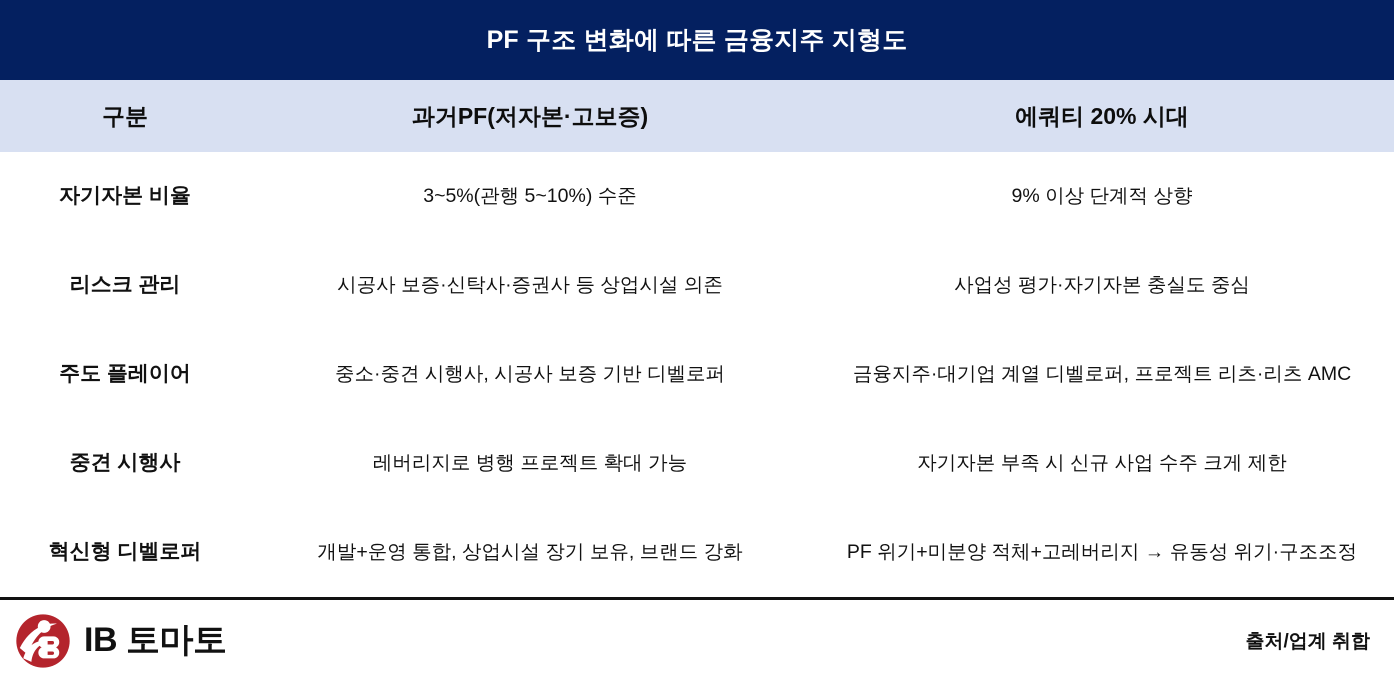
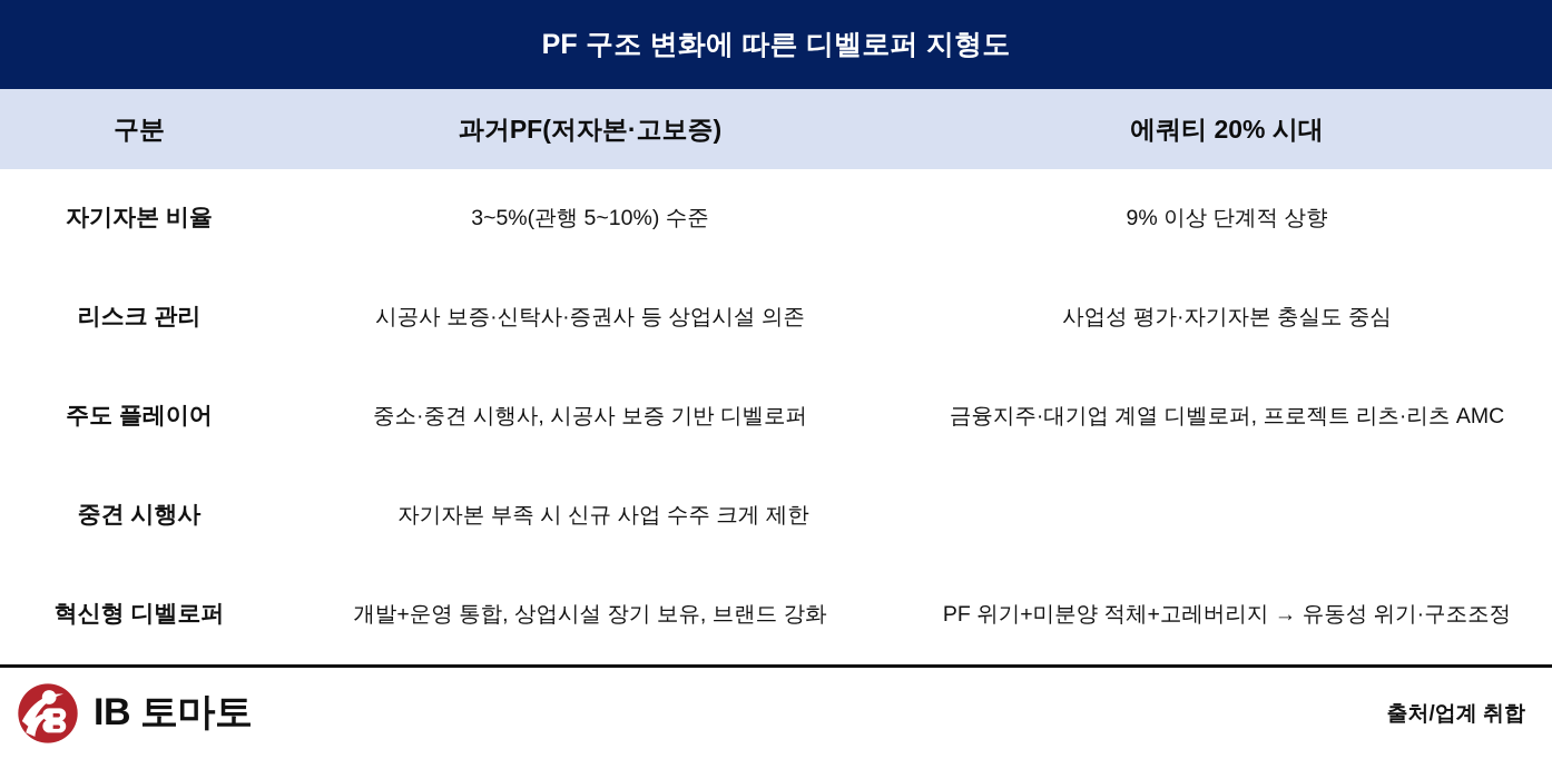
- PF 구조 변화에 따른 금융지주 지형도
+ PF 구조 변화에 따른 디벨로퍼 지형도
  구분
  과거PF(저자본·고보증)
  에쿼티 20% 시대
  자기자본 비율
  3~5%(관행 5~10%) 수준
  9% 이상 단계적 상향
  리스크 관리
  시공사 보증·신탁사·증권사 등 상업시설 의존
  사업성 평가·자기자본 충실도 중심
  주도 플레이어
  중소·중견 시행사, 시공사 보증 기반 디벨로퍼
  금융지주·대기업 계열 디벨로퍼, 프로젝트 리츠·리츠 AMC
  중견 시행사
- 레버리지로 병행 프로젝트 확대 가능
  자기자본 부족 시 신규 사업 수주 크게 제한
  혁신형 디벨로퍼
  개발+운영 통합, 상업시설 장기 보유, 브랜드 강화
  PF 위기+미분양 적체+고레버리지 → 유동성 위기·구조조정
  IB 토마토
  출처/업계 취합
